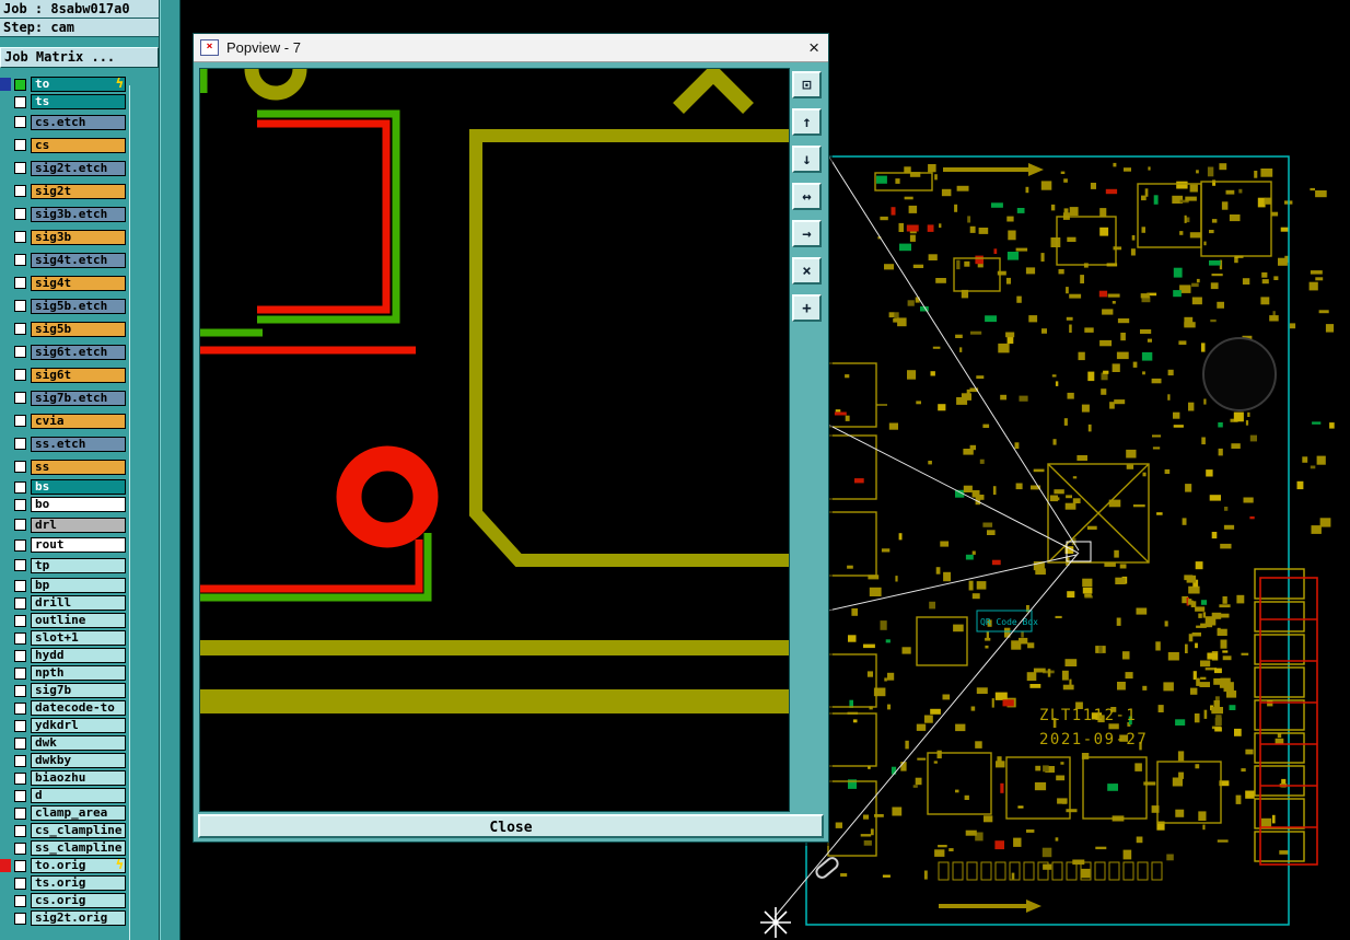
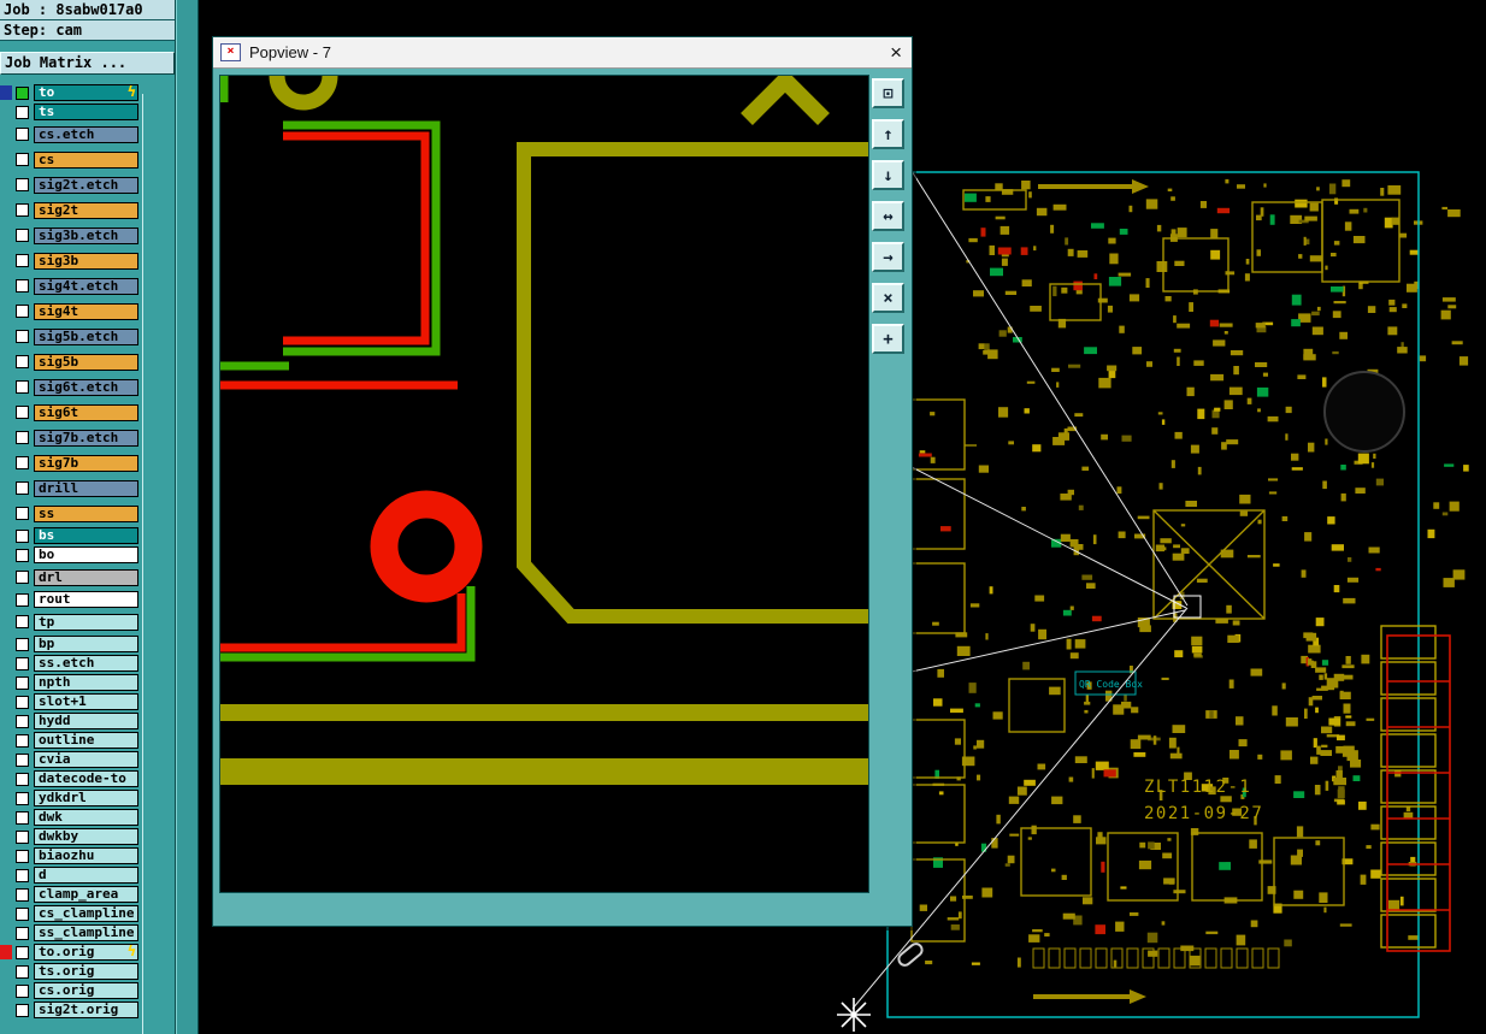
  QR Code Box
  ZLT1112-1
  2021-09-27
  ×
  Popview - 7
  ×
  ⊡
  ↑
  ↓
  ↔
  →
  ×
  +
- Close
  Job : 8sabw017a0
  Step: cam
  Job Matrix ...
  to
  ϟ
  ts
  cs.etch
  cs
  sig2t.etch
  sig2t
  sig3b.etch
  sig3b
  sig4t.etch
  sig4t
  sig5b.etch
  sig5b
  sig6t.etch
  sig6t
  sig7b.etch
- cvia
+ sig7b
- ss.etch
+ drill
  ss
  bs
  bo
  drl
  rout
  tp
  bp
- drill
+ ss.etch
- outline
+ npth
  slot+1
  hydd
- npth
+ outline
- sig7b
+ cvia
  datecode-to
  ydkdrl
  dwk
  dwkby
  biaozhu
  d
  clamp_area
  cs_clampline
  ss_clampline
  to.orig
  ϟ
  ts.orig
  cs.orig
  sig2t.orig
